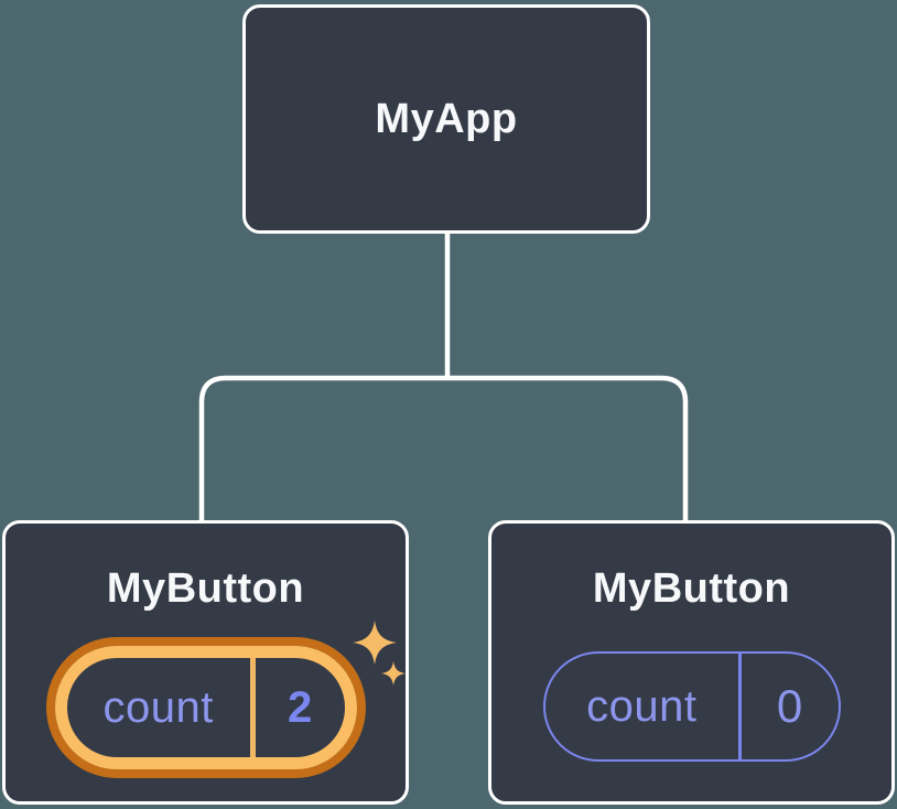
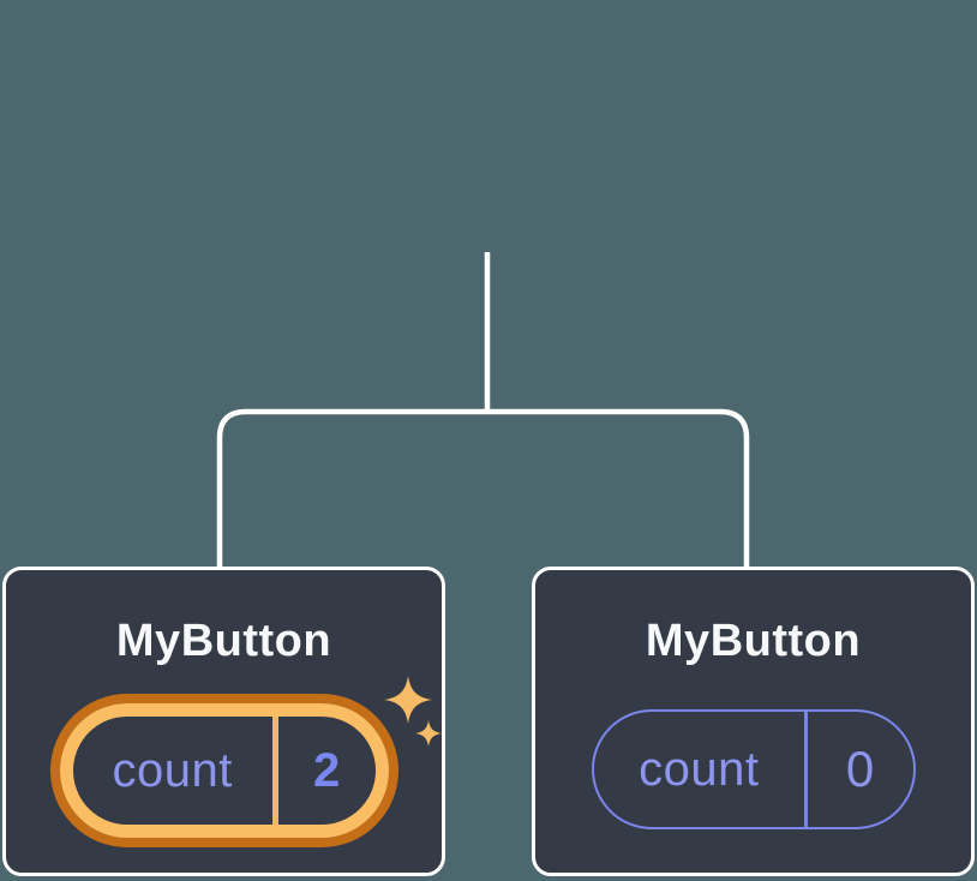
- MyApp
  MyButton
  count
  2
  MyButton
  count
  0
